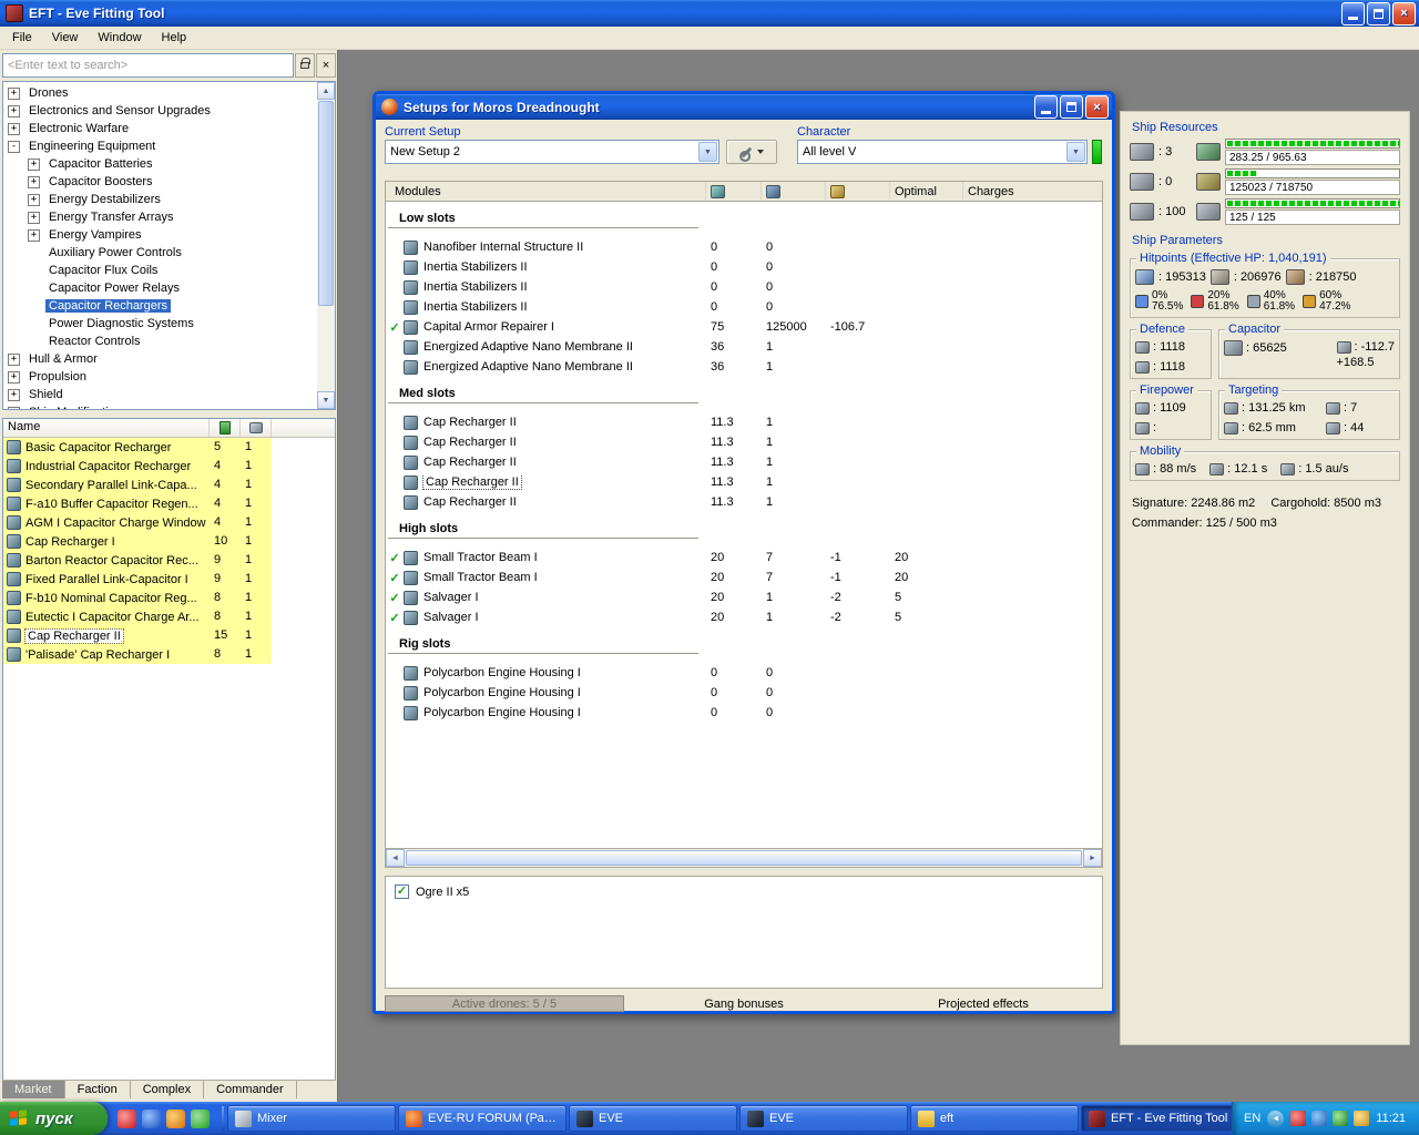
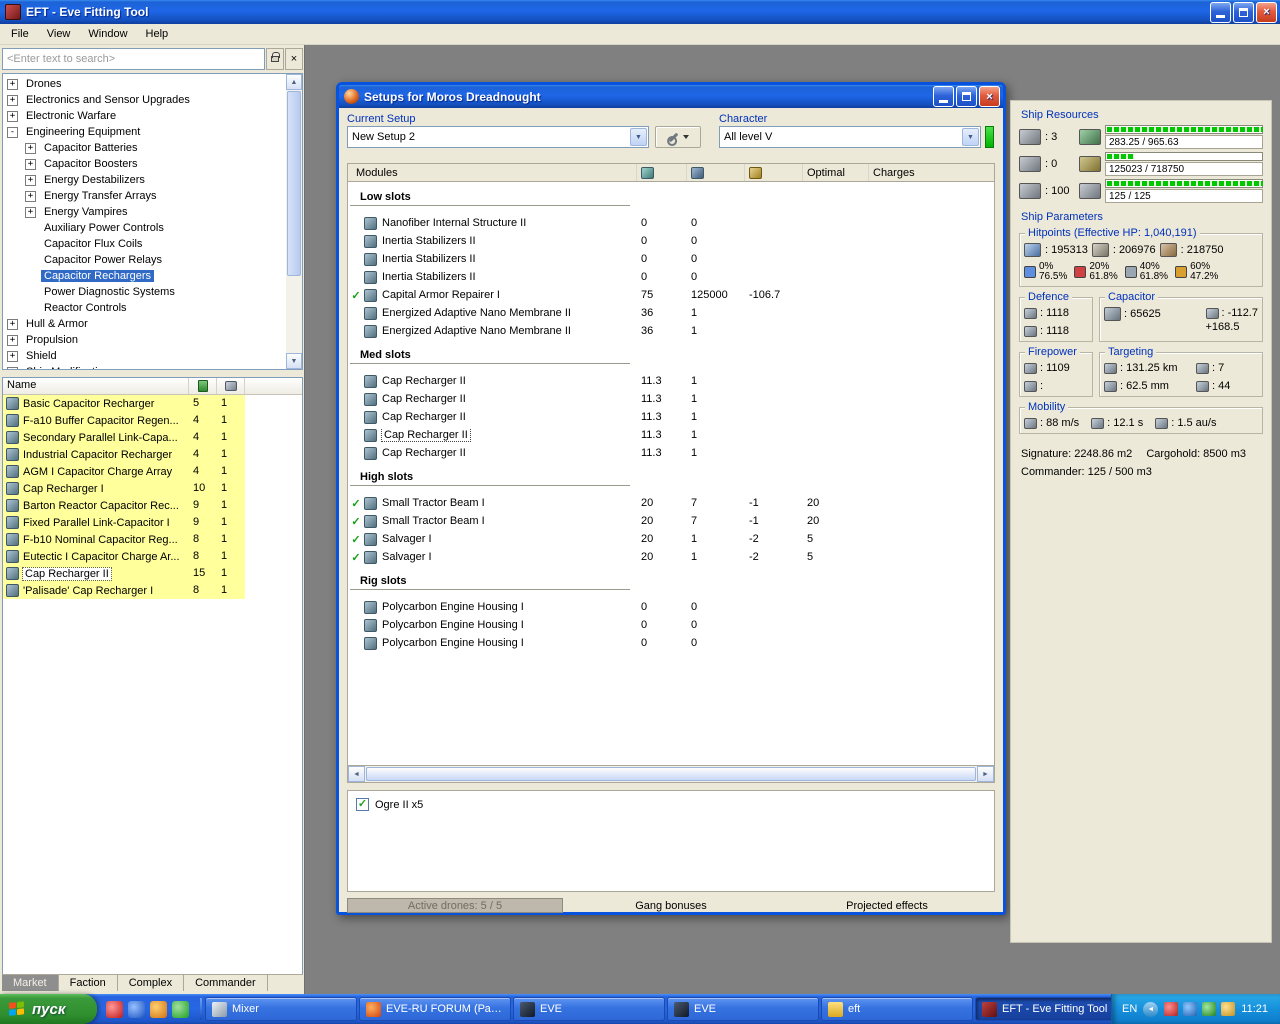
  EFT - Eve Fitting Tool
  ×
  File
  View
  Window
  Help
  <Enter text to search>
  ×
  +
  Drones
  +
  Electronics and Sensor Upgrades
  +
  Electronic Warfare
  -
  Engineering Equipment
  +
  Capacitor Batteries
  +
  Capacitor Boosters
  +
  Energy Destabilizers
  +
  Energy Transfer Arrays
  +
  Energy Vampires
  Auxiliary Power Controls
  Capacitor Flux Coils
  Capacitor Power Relays
  Capacitor Rechargers
  Power Diagnostic Systems
  Reactor Controls
  +
  Hull & Armor
  +
  Propulsion
  +
  Shield
  Name
  Basic Capacitor Recharger
  5
  1
- Industrial Capacitor Recharger
+ F-a10 Buffer Capacitor Regen...
  4
  1
  Secondary Parallel Link-Capa...
  4
  1
- F-a10 Buffer Capacitor Regen...
+ Industrial Capacitor Recharger
  4
  1
- AGM I Capacitor Charge Window
+ AGM I Capacitor Charge Array
  4
  1
  Cap Recharger I
  10
  1
  Barton Reactor Capacitor Rec...
  9
  1
  Fixed Parallel Link-Capacitor I
  9
  1
  F-b10 Nominal Capacitor Reg...
  8
  1
  Eutectic I Capacitor Charge Ar...
  8
  1
  Cap Recharger II
  15
  1
  'Palisade' Cap Recharger I
  8
  1
  Market
  Faction
  Complex
  Commander
  Setups for Moros Dreadnought
  ×
  Current Setup
  New Setup 2
  Character
  All level V
  Modules
  Optimal
  Charges
  Low slots
  Nanofiber Internal Structure II
  0
  0
  Inertia Stabilizers II
  0
  0
  Inertia Stabilizers II
  0
  0
  Inertia Stabilizers II
  0
  0
  ✓
  Capital Armor Repairer I
  75
  125000
  -106.7
  Energized Adaptive Nano Membrane II
  36
  1
  Energized Adaptive Nano Membrane II
  36
  1
  Med slots
  Cap Recharger II
  11.3
  1
  Cap Recharger II
  11.3
  1
  Cap Recharger II
  11.3
  1
  Cap Recharger II
  11.3
  1
  Cap Recharger II
  11.3
  1
  High slots
  ✓
  Small Tractor Beam I
  20
  7
  -1
  20
  ✓
  Small Tractor Beam I
  20
  7
  -1
  20
  ✓
  Salvager I
  20
  1
  -2
  5
  ✓
  Salvager I
  20
  1
  -2
  5
  Rig slots
  Polycarbon Engine Housing I
  0
  0
  Polycarbon Engine Housing I
  0
  0
  Polycarbon Engine Housing I
  0
  0
  ✓
  Ogre II x5
  Active drones: 5 / 5
  Gang bonuses
  Projected effects
  Ship Resources
  : 3
  283.25 / 965.63
  : 0
  125023 / 718750
  : 100
  125 / 125
  Ship Parameters
  Hitpoints (Effective HP: 1,040,191)
  : 195313
  : 206976
  : 218750
  0%
  76.5%
  20%
  61.8%
  40%
  61.8%
  60%
  47.2%
  Defence
  : 1118
  : 1118
  Capacitor
  : 65625
  : -112.7
  +168.5
  Firepower
  : 1109
  :
  Targeting
  : 131.25 km
  : 7
  : 62.5 mm
  : 44
  Mobility
  : 88 m/s
  : 12.1 s
  : 1.5 au/s
  Signature: 2248.86 m2
  Cargohold: 8500 m3
  Commander: 125 / 500 m3
  пуск
  Mixer
  EVE-RU FORUM (Раб..
  EVE
  EVE
  eft
  EFT - Eve Fitting Tool
  EN
  11:21
